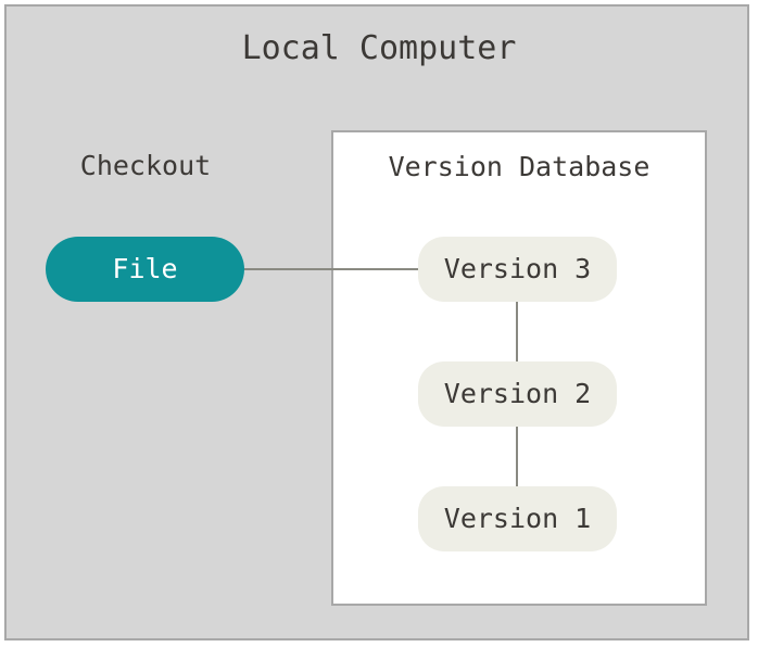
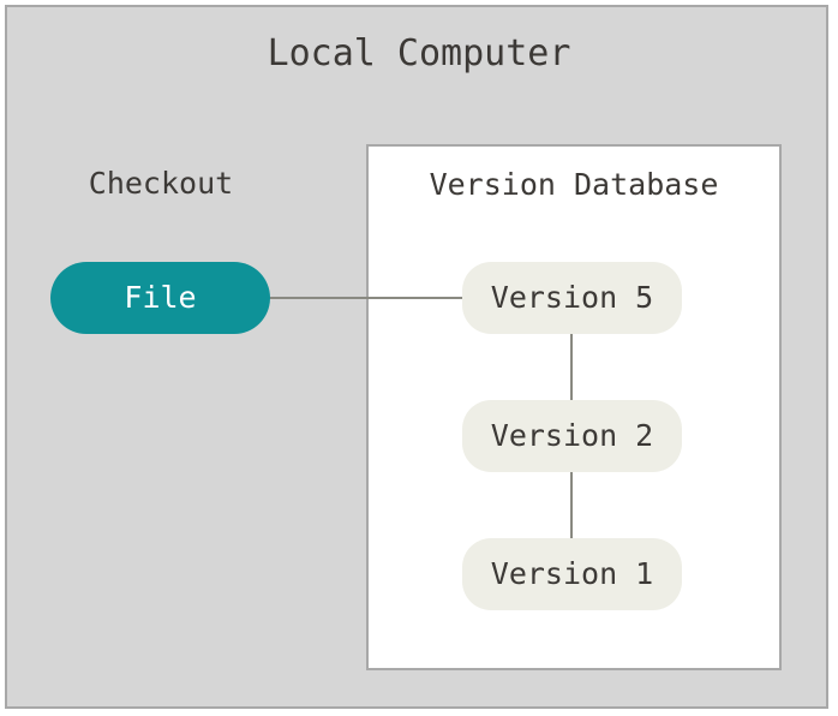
  Local Computer
  Checkout
  Version Database
  File
- Version 3
+ Version 5
  Version 2
  Version 1
